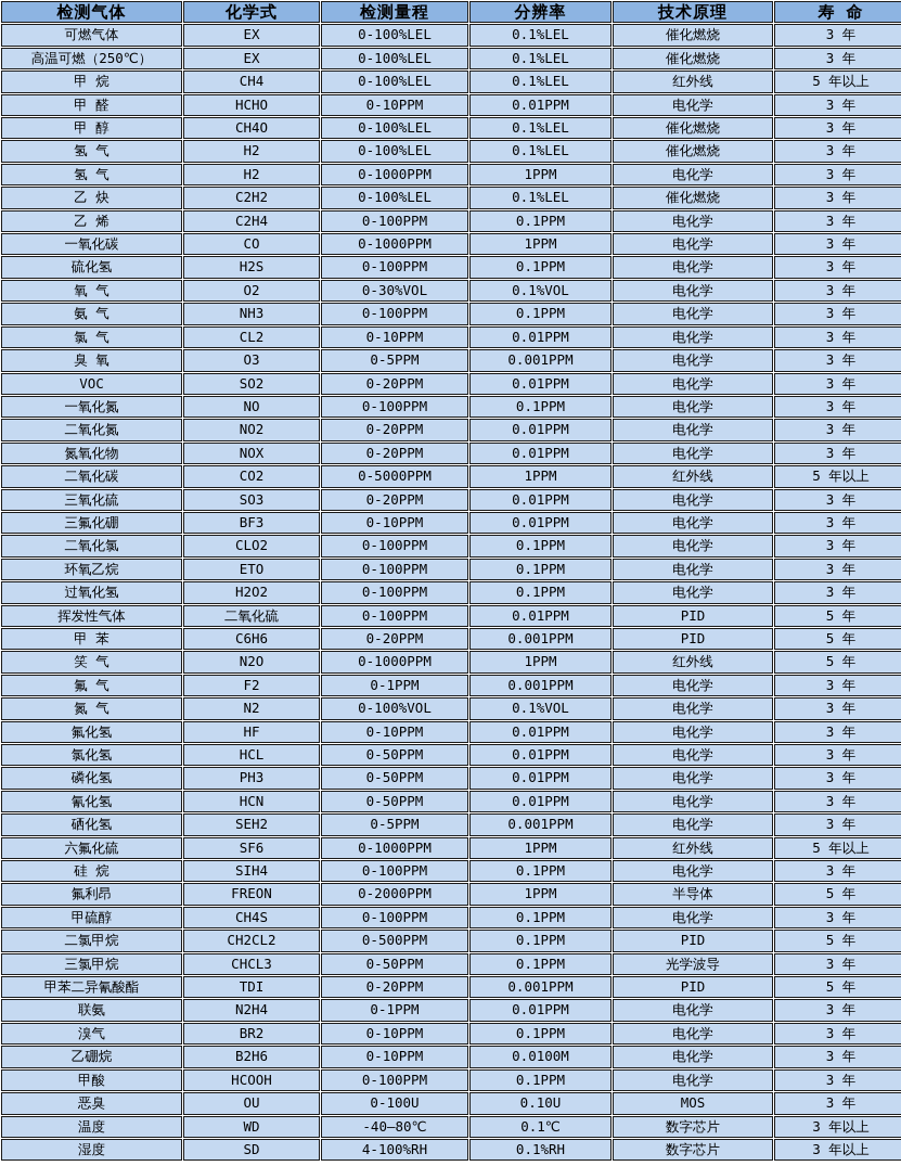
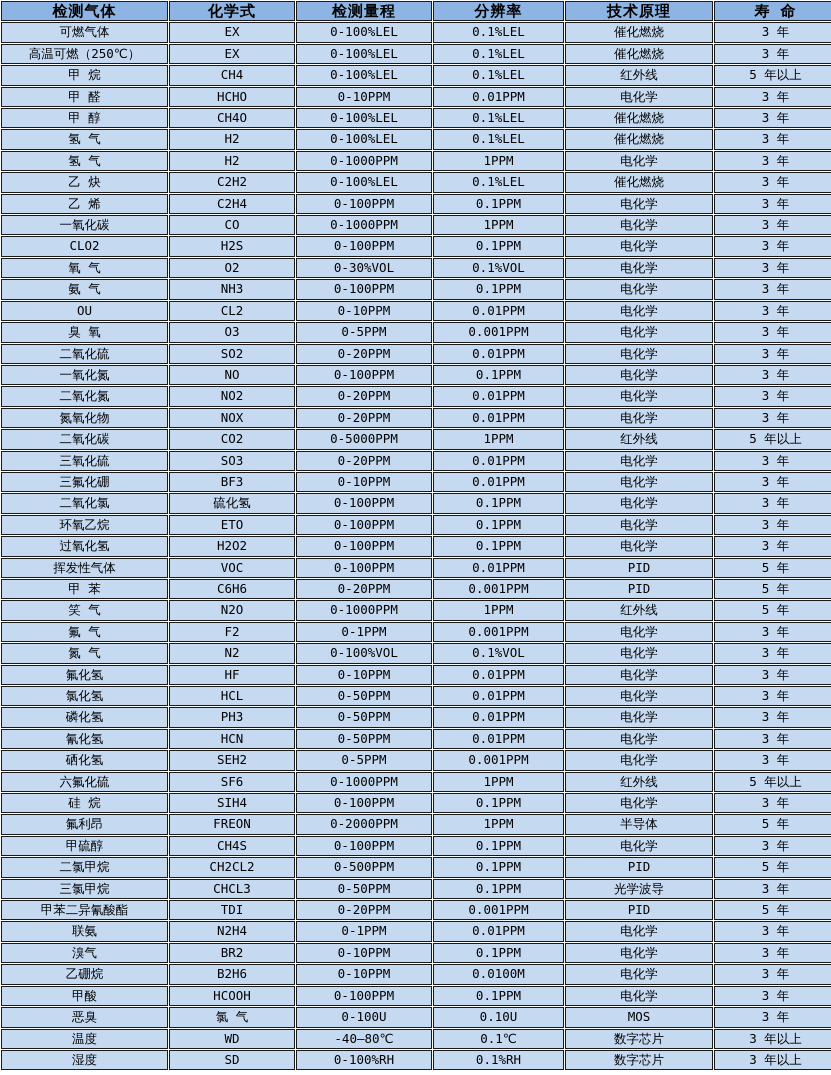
  检测气体	化学式	检测量程	分辨率	技术原理	寿 命
  可燃气体	EX	0-100%LEL	0.1%LEL	催化燃烧	3 年
  高温可燃（250℃）	EX	0-100%LEL	0.1%LEL	催化燃烧	3 年
  甲 烷	CH4	0-100%LEL	0.1%LEL	红外线	5 年以上
  甲 醛	HCHO	0-10PPM	0.01PPM	电化学	3 年
  甲 醇	CH4O	0-100%LEL	0.1%LEL	催化燃烧	3 年
  氢 气	H2	0-100%LEL	0.1%LEL	催化燃烧	3 年
  氢 气	H2	0-1000PPM	1PPM	电化学	3 年
  乙 炔	C2H2	0-100%LEL	0.1%LEL	催化燃烧	3 年
  乙 烯	C2H4	0-100PPM	0.1PPM	电化学	3 年
  一氧化碳	CO	0-1000PPM	1PPM	电化学	3 年
- 硫化氢	H2S	0-100PPM	0.1PPM	电化学	3 年
+ CLO2	H2S	0-100PPM	0.1PPM	电化学	3 年
  氧 气	O2	0-30%VOL	0.1%VOL	电化学	3 年
  氨 气	NH3	0-100PPM	0.1PPM	电化学	3 年
- 氯 气	CL2	0-10PPM	0.01PPM	电化学	3 年
+ OU	CL2	0-10PPM	0.01PPM	电化学	3 年
  臭 氧	O3	0-5PPM	0.001PPM	电化学	3 年
- VOC	SO2	0-20PPM	0.01PPM	电化学	3 年
+ 二氧化硫	SO2	0-20PPM	0.01PPM	电化学	3 年
  一氧化氮	NO	0-100PPM	0.1PPM	电化学	3 年
  二氧化氮	NO2	0-20PPM	0.01PPM	电化学	3 年
  氮氧化物	NOX	0-20PPM	0.01PPM	电化学	3 年
  二氧化碳	CO2	0-5000PPM	1PPM	红外线	5 年以上
  三氧化硫	SO3	0-20PPM	0.01PPM	电化学	3 年
  三氟化硼	BF3	0-10PPM	0.01PPM	电化学	3 年
- 二氧化氯	CLO2	0-100PPM	0.1PPM	电化学	3 年
+ 二氧化氯	硫化氢	0-100PPM	0.1PPM	电化学	3 年
  环氧乙烷	ETO	0-100PPM	0.1PPM	电化学	3 年
  过氧化氢	H2O2	0-100PPM	0.1PPM	电化学	3 年
- 挥发性气体	二氧化硫	0-100PPM	0.01PPM	PID	5 年
+ 挥发性气体	VOC	0-100PPM	0.01PPM	PID	5 年
  甲 苯	C6H6	0-20PPM	0.001PPM	PID	5 年
  笑 气	N2O	0-1000PPM	1PPM	红外线	5 年
  氟 气	F2	0-1PPM	0.001PPM	电化学	3 年
  氮 气	N2	0-100%VOL	0.1%VOL	电化学	3 年
  氟化氢	HF	0-10PPM	0.01PPM	电化学	3 年
  氯化氢	HCL	0-50PPM	0.01PPM	电化学	3 年
  磷化氢	PH3	0-50PPM	0.01PPM	电化学	3 年
  氰化氢	HCN	0-50PPM	0.01PPM	电化学	3 年
  硒化氢	SEH2	0-5PPM	0.001PPM	电化学	3 年
  六氟化硫	SF6	0-1000PPM	1PPM	红外线	5 年以上
  硅 烷	SIH4	0-100PPM	0.1PPM	电化学	3 年
  氟利昂	FREON	0-2000PPM	1PPM	半导体	5 年
  甲硫醇	CH4S	0-100PPM	0.1PPM	电化学	3 年
  二氯甲烷	CH2CL2	0-500PPM	0.1PPM	PID	5 年
  三氯甲烷	CHCL3	0-50PPM	0.1PPM	光学波导	3 年
  甲苯二异氰酸酯	TDI	0-20PPM	0.001PPM	PID	5 年
  联氨	N2H4	0-1PPM	0.01PPM	电化学	3 年
  溴气	BR2	0-10PPM	0.1PPM	电化学	3 年
  乙硼烷	B2H6	0-10PPM	0.0100M	电化学	3 年
  甲酸	HCOOH	0-100PPM	0.1PPM	电化学	3 年
- 恶臭	OU	0-100U	0.10U	MOS	3 年
+ 恶臭	氯 气	0-100U	0.10U	MOS	3 年
  温度	WD	-40—80℃	0.1℃	数字芯片	3 年以上
- 湿度	SD	4-100%RH	0.1%RH	数字芯片	3 年以上
+ 湿度	SD	0-100%RH	0.1%RH	数字芯片	3 年以上
